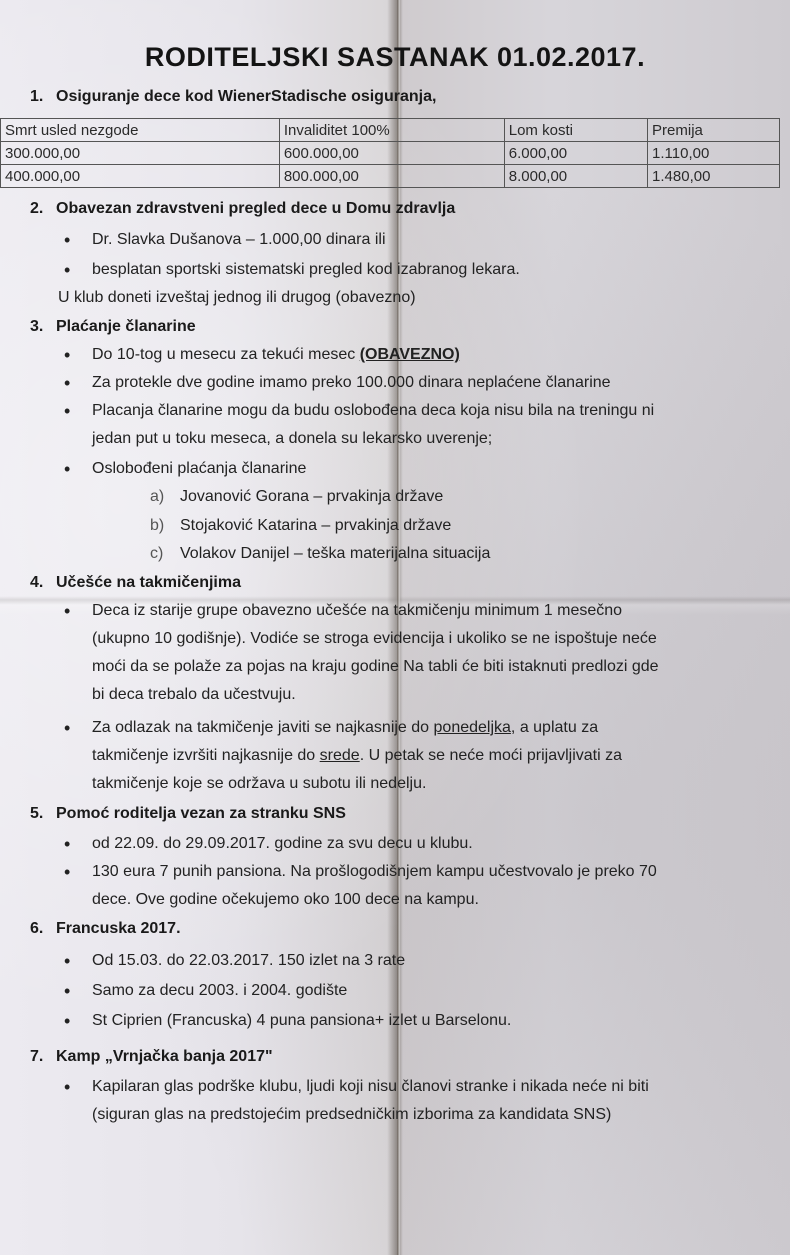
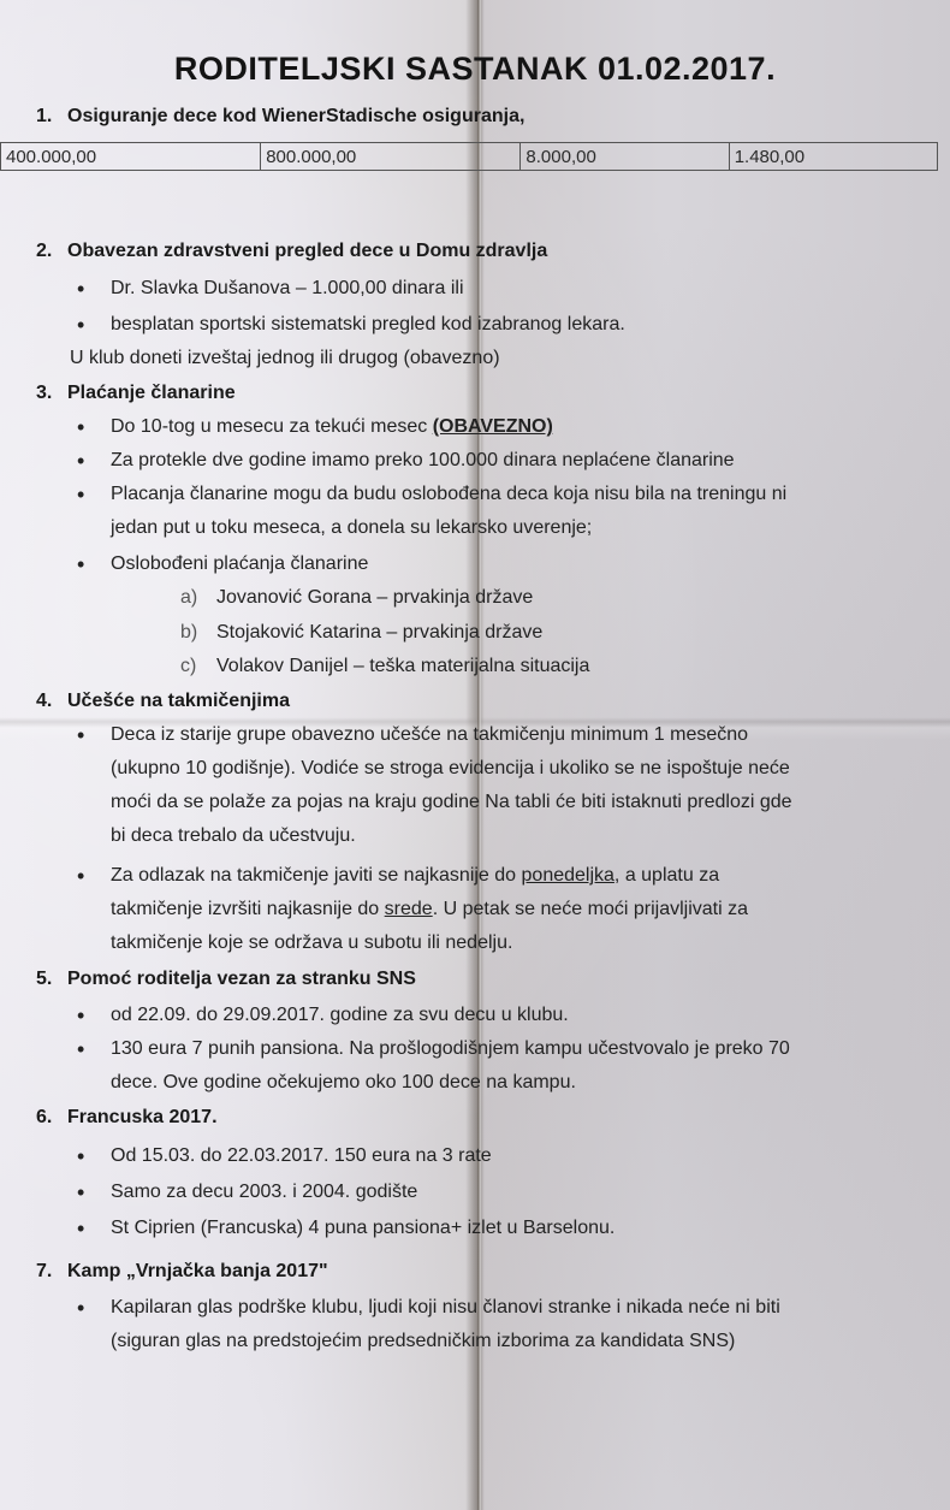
  RODITELJSKI SASTANAK 01.02.2017.
  1. Osiguranje dece kod WienerStadische osiguranja,
- Smrt usled nezgode	Invaliditet 100%	Lom kosti	Premija
- 300.000,00	600.000,00	6.000,00	1.110,00
  400.000,00	800.000,00	8.000,00	1.480,00
  2. Obavezan zdravstveni pregled dece u Domu zdravlja
  Dr. Slavka Dušanova – 1.000,00 dinara ili
  besplatan sportski sistematski pregled kod izabranog lekara.
  U klub doneti izveštaj jednog ili drugog (obavezno)
  3. Plaćanje članarine
  Do 10-tog u mesecu za tekući mesec (OBAVEZNO)
  Za protekle dve godine imamo preko 100.000 dinara neplaćene članarine
  Placanja članarine mogu da budu oslobođena deca koja nisu bila na treningu ni
  jedan put u toku meseca, a donela su lekarsko uverenje;
  Oslobođeni plaćanja članarine
  a) Jovanović Gorana – prvakinja države
  b) Stojaković Katarina – prvakinja države
  c) Volakov Danijel – teška materijalna situacija
  4. Učešće na takmičenjima
  Deca iz starije grupe obavezno učešće na takmičenju minimum 1 mesečno
  (ukupno 10 godišnje). Vodiće se stroga evidencija i ukoliko se ne ispoštuje neće
  moći da se polaže za pojas na kraju godine Na tabli će biti istaknuti predlozi gde
  bi deca trebalo da učestvuju.
  Za odlazak na takmičenje javiti se najkasnije do ponedeljka, a uplatu za
  takmičenje izvršiti najkasnije do srede. U petak se neće moći prijavljivati za
  takmičenje koje se održava u subotu ili nedelju.
  5. Pomoć roditelja vezan za stranku SNS
  od 22.09. do 29.09.2017. godine za svu decu u klubu.
  130 eura 7 punih pansiona. Na prošlogodišnjem kampu učestvovalo je preko 70
  dece. Ove godine očekujemo oko 100 dece na kampu.
  6. Francuska 2017.
- Od 15.03. do 22.03.2017. 150 izlet na 3 rate
+ Od 15.03. do 22.03.2017. 150 eura na 3 rate
  Samo za decu 2003. i 2004. godište
  St Ciprien (Francuska) 4 puna pansiona+ izlet u Barselonu.
  7. Kamp „Vrnjačka banja 2017"
  Kapilaran glas podrške klubu, ljudi koji nisu članovi stranke i nikada neće ni biti
  (siguran glas na predstojećim predsedničkim izborima za kandidata SNS)
